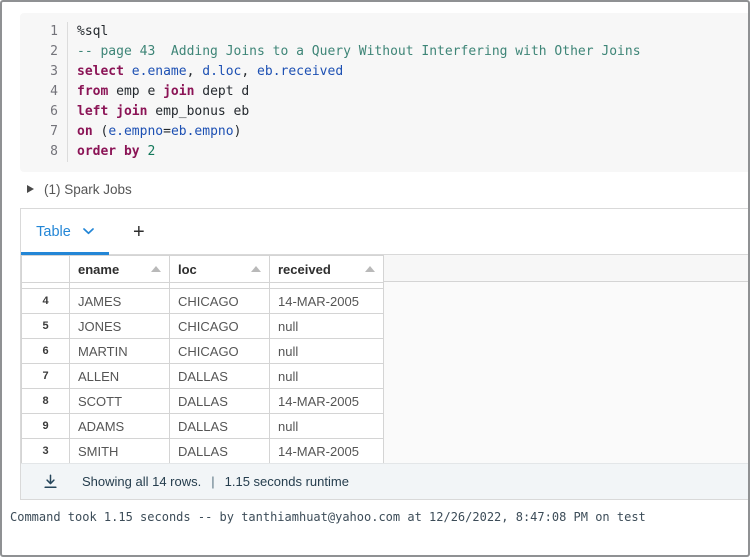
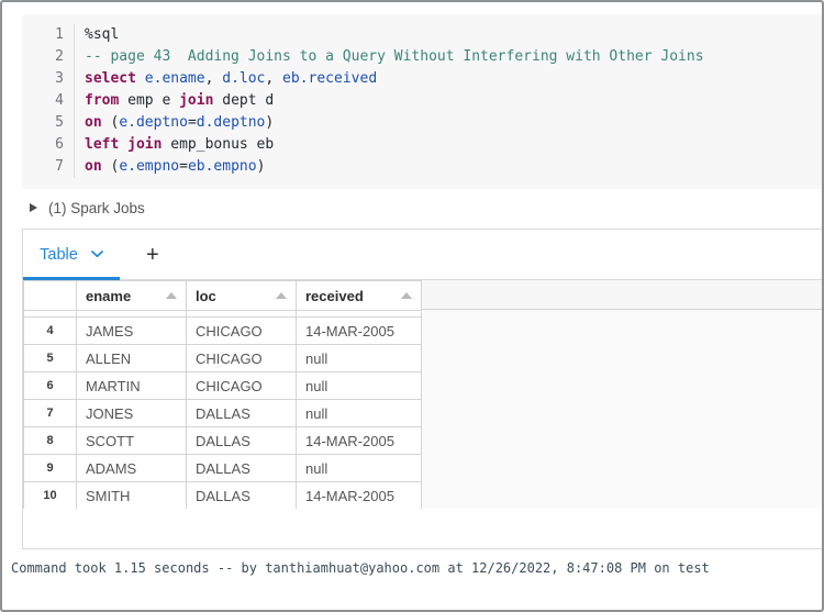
  1
  %sql
  2
  -- page 43 Adding Joins to a Query Without Interfering with Other Joins
  3
  select e.ename, d.loc, eb.received
  4
  from emp e join dept d
+ 5
+ on (e.deptno=d.deptno)
  6
  left join emp_bonus eb
  7
  on (e.empno=eb.empno)
- 8
- order by 2
  (1) Spark Jobs
  Table
  +
  	ename	loc	received
  4	JAMES	CHICAGO	14-MAR-2005
- 5	JONES	CHICAGO	null
+ 5	ALLEN	CHICAGO	null
  6	MARTIN	CHICAGO	null
- 7	ALLEN	DALLAS	null
+ 7	JONES	DALLAS	null
  8	SCOTT	DALLAS	14-MAR-2005
  9	ADAMS	DALLAS	null
- 3	SMITH	DALLAS	14-MAR-2005
+ 10	SMITH	DALLAS	14-MAR-2005
- Showing all 14 rows.
- |
- 1.15 seconds runtime
  Command took 1.15 seconds -- by tanthiamhuat@yahoo.com at 12/26/2022, 8:47:08 PM on test
